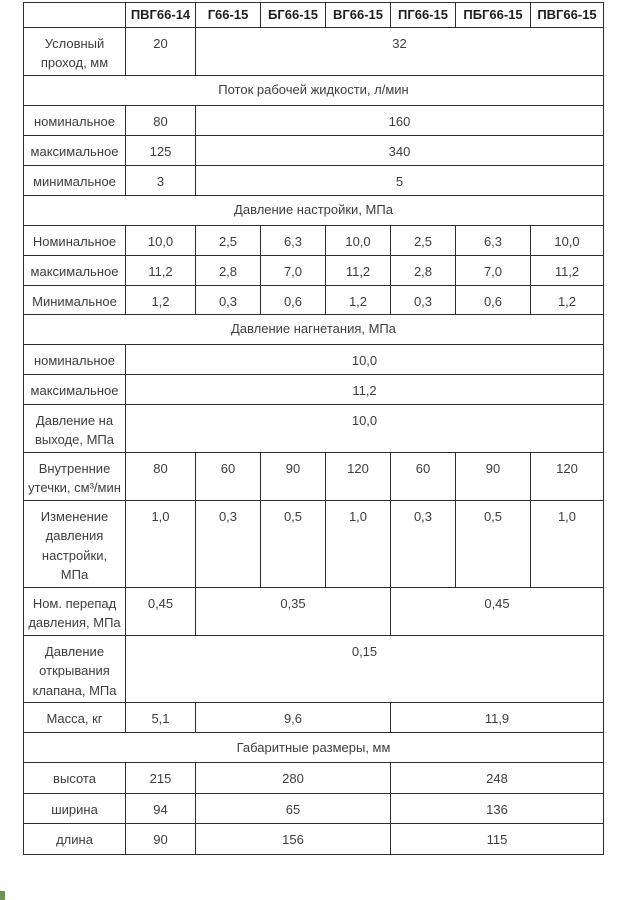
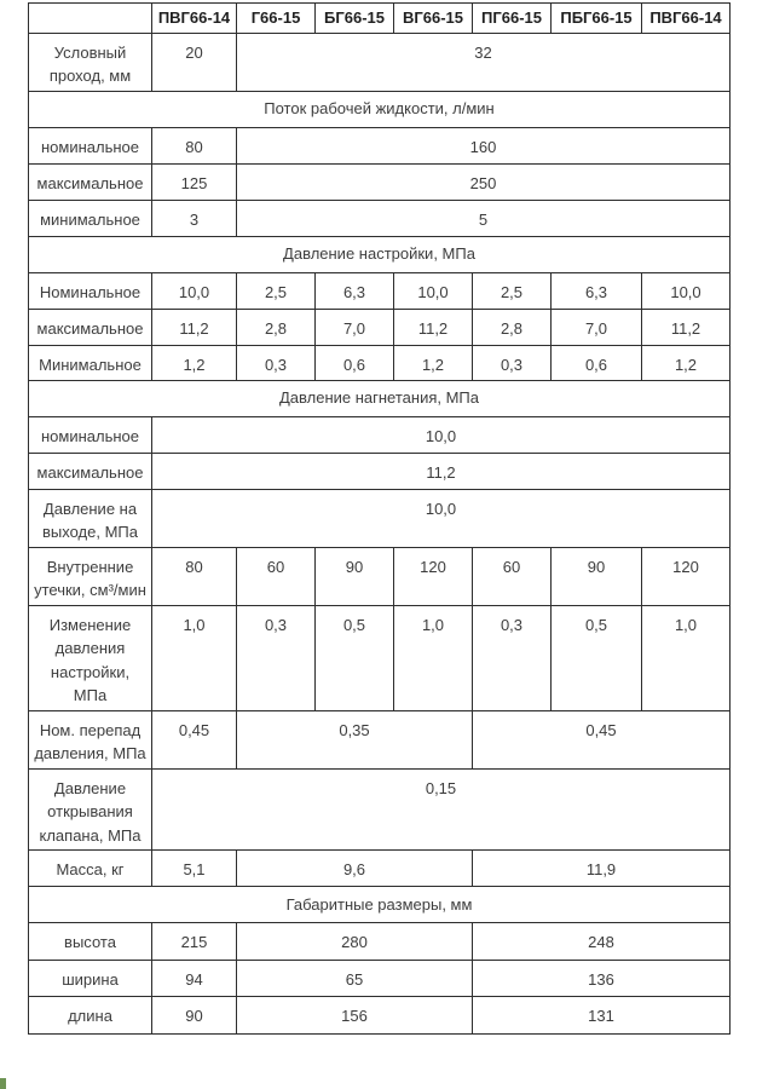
- 	ПВГ66-14	Г66-15	БГ66-15	ВГ66-15	ПГ66-15	ПБГ66-15	ПВГ66-15
+ 	ПВГ66-14	Г66-15	БГ66-15	ВГ66-15	ПГ66-15	ПБГ66-15	ПВГ66-14
  Условный проход, мм	20	32
  Поток рабочей жидкости, л/мин
  номинальное	80	160
- максимальное	125	340
+ максимальное	125	250
  минимальное	3	5
  Давление настройки, МПа
  Номинальное	10,0	2,5	6,3	10,0	2,5	6,3	10,0
  максимальное	11,2	2,8	7,0	11,2	2,8	7,0	11,2
  Минимальное	1,2	0,3	0,6	1,2	0,3	0,6	1,2
  Давление нагнетания, МПа
  номинальное	10,0
  максимальное	11,2
  Давление на выходе, МПа	10,0
  Внутренние утечки, см³/мин	80	60	90	120	60	90	120
  Изменение давления настройки, МПа	1,0	0,3	0,5	1,0	0,3	0,5	1,0
  Ном. перепад давления, МПа	0,45	0,35	0,45
  Давление открывания клапана, МПа	0,15
  Масса, кг	5,1	9,6	11,9
  Габаритные размеры, мм
  высота	215	280	248
  ширина	94	65	136
- длина	90	156	115
+ длина	90	156	131
